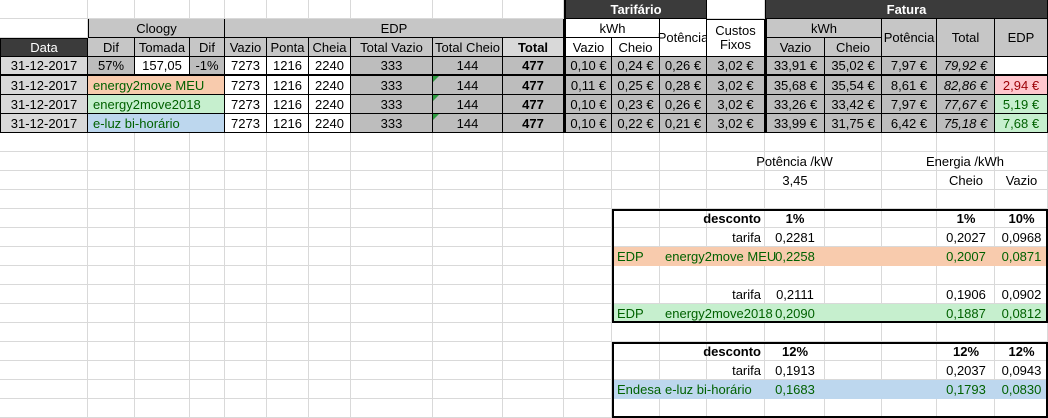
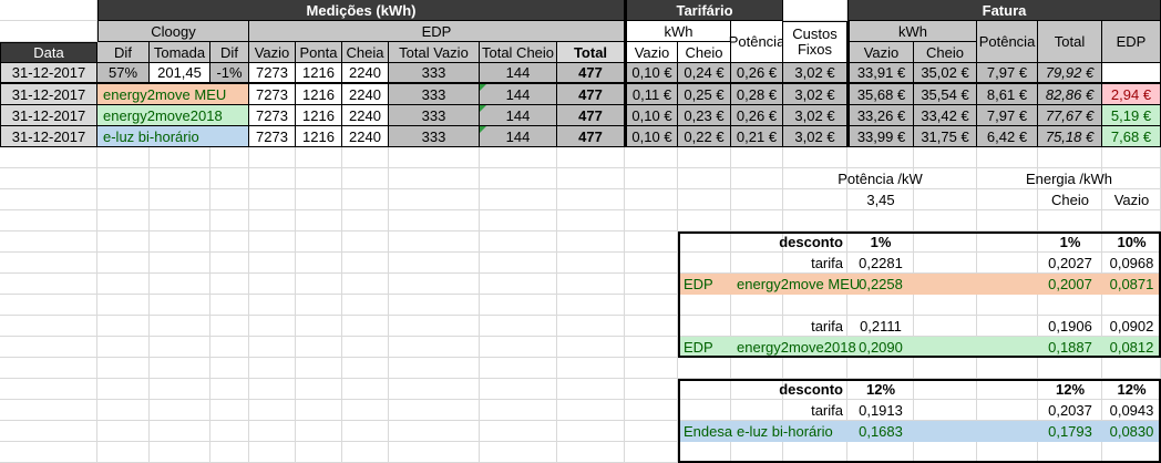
+ Medições (kWh)
  Tarifário
  Fatura
  Cloogy
  EDP
  kWh
  Potência
  Custos Fixos
  kWh
  Potência
  Total
  EDP
  Data
  Dif
  Tomada
  Dif
  Vazio
  Ponta
  Cheia
  Total Vazio
  Total Cheio
  Total
  Vazio
  Cheio
  Vazio
  Cheio
  31-12-2017
  57%
- 157,05
+ 201,45
  -1%
  7273
  1216
  2240
  333
  144
  477
  0,10 €
  0,24 €
  0,26 €
  3,02 €
  33,91 €
  35,02 €
  7,97 €
  79,92 €
  31-12-2017
  energy2move MEU
  7273
  1216
  2240
  333
  144
  477
  0,11 €
  0,25 €
  0,28 €
  3,02 €
  35,68 €
  35,54 €
  8,61 €
  82,86 €
  2,94 €
  31-12-2017
  energy2move2018
  7273
  1216
  2240
  333
  144
  477
  0,10 €
  0,23 €
  0,26 €
  3,02 €
  33,26 €
  33,42 €
  7,97 €
  77,67 €
  5,19 €
  31-12-2017
  e-luz bi-horário
  7273
  1216
  2240
  333
  144
  477
  0,10 €
  0,22 €
  0,21 €
  3,02 €
  33,99 €
  31,75 €
  6,42 €
  75,18 €
  7,68 €
  Potência /kW
  Energia /kWh
  3,45
  Cheio
  Vazio
  desconto
  1%
  1%
  10%
  tarifa
  0,2281
  0,2027
  0,0968
  EDP
  energy2move ME
  0,2258
  0,2007
  0,0871
  tarifa
  0,2111
  0,1906
  0,0902
  EDP
  energy2move201
  0,2090
  0,1887
  0,0812
  desconto
  12%
  12%
  12%
  tarifa
  0,1913
  0,2037
  0,0943
  Endesa
  e-luz bi-horário
  0,1683
  0,1793
  0,0830
